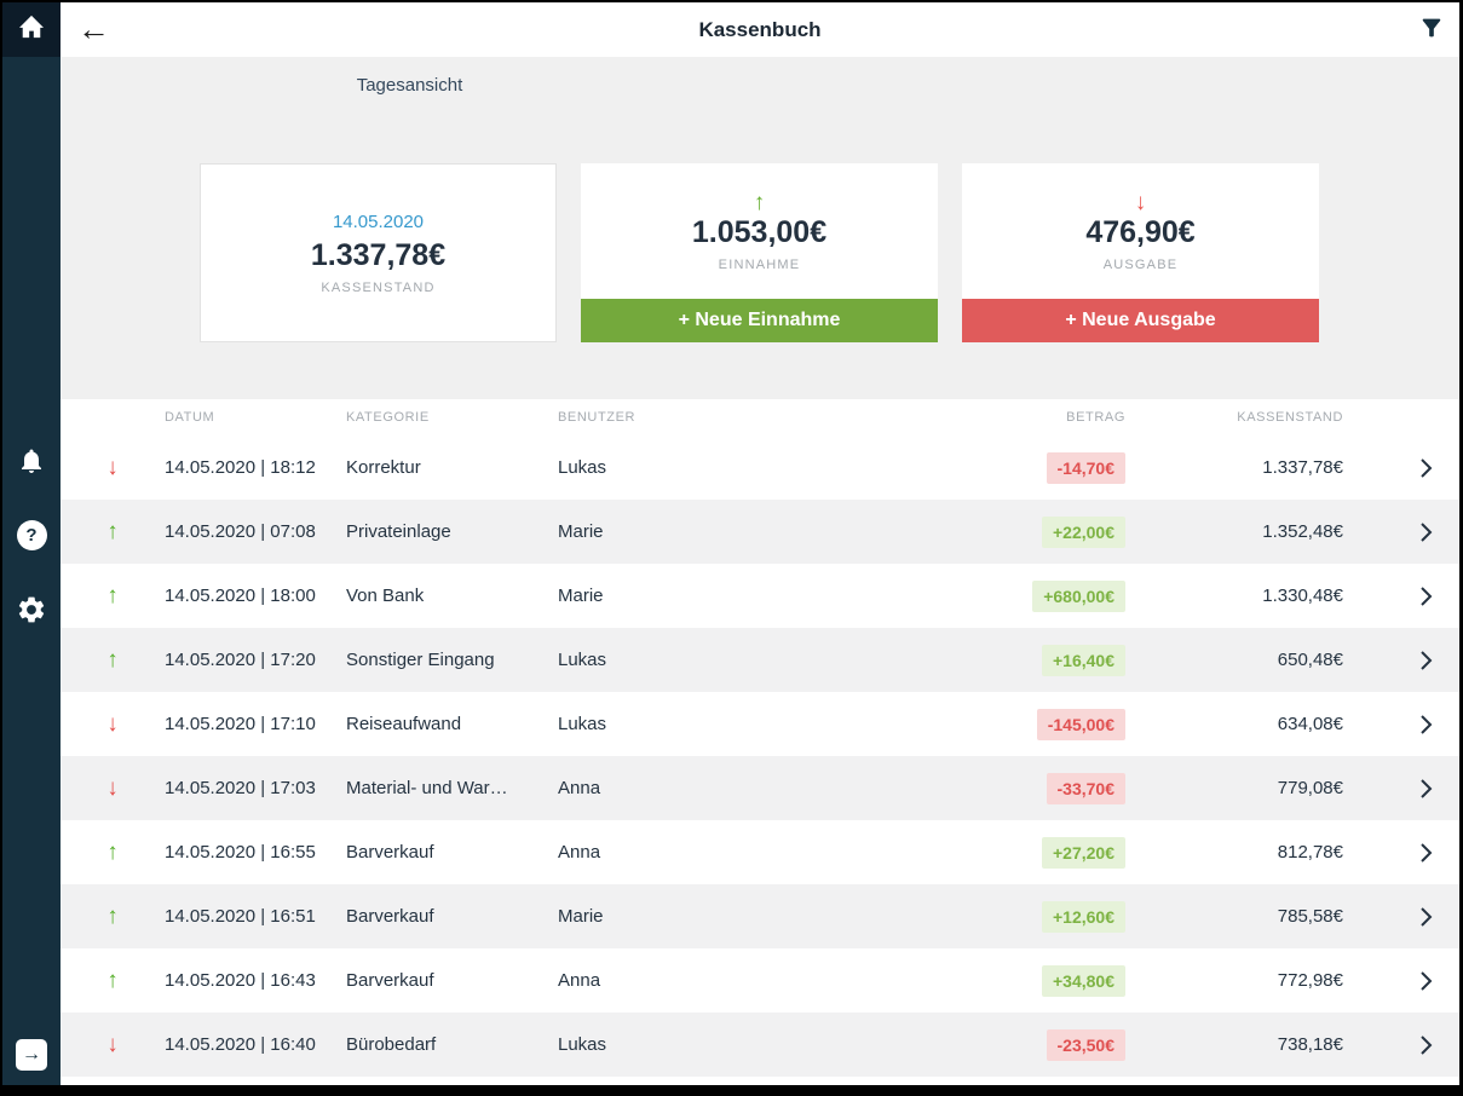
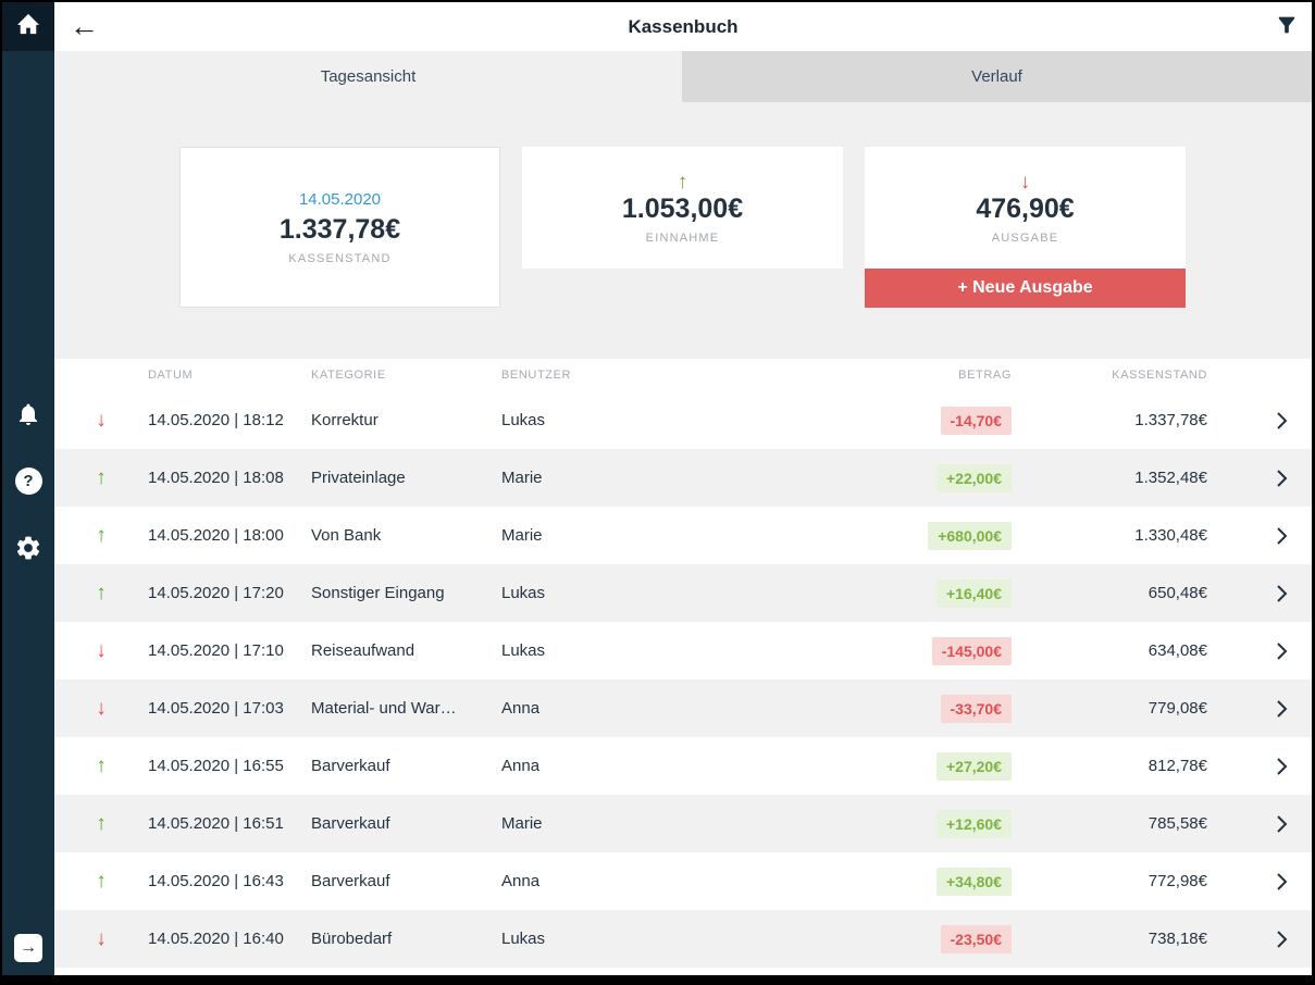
  ?
  →
  ←
  Kassenbuch
  Tagesansicht
+ Verlauf
  14.05.2020
  1.337,78€
  KASSENSTAND
  ↑
  1.053,00€
  EINNAHME
- + Neue Einnahme
  ↓
  476,90€
  AUSGABE
  + Neue Ausgabe
  DATUM
  KATEGORIE
  BENUTZER
  BETRAG
  KASSENSTAND
  ↓
  14.05.2020 | 18:12
  Korrektur
  Lukas
  -14,70€
  1.337,78€
  ↑
- 14.05.2020 | 07:08
+ 14.05.2020 | 18:08
  Privateinlage
  Marie
  +22,00€
  1.352,48€
  ↑
  14.05.2020 | 18:00
  Von Bank
  Marie
  +680,00€
  1.330,48€
  ↑
  14.05.2020 | 17:20
  Sonstiger Eingang
  Lukas
  +16,40€
  650,48€
  ↓
  14.05.2020 | 17:10
  Reiseaufwand
  Lukas
  -145,00€
  634,08€
  ↓
  14.05.2020 | 17:03
  Material- und War…
  Anna
  -33,70€
  779,08€
  ↑
  14.05.2020 | 16:55
  Barverkauf
  Anna
  +27,20€
  812,78€
  ↑
  14.05.2020 | 16:51
  Barverkauf
  Marie
  +12,60€
  785,58€
  ↑
  14.05.2020 | 16:43
  Barverkauf
  Anna
  +34,80€
  772,98€
  ↓
  14.05.2020 | 16:40
  Bürobedarf
  Lukas
  -23,50€
  738,18€
